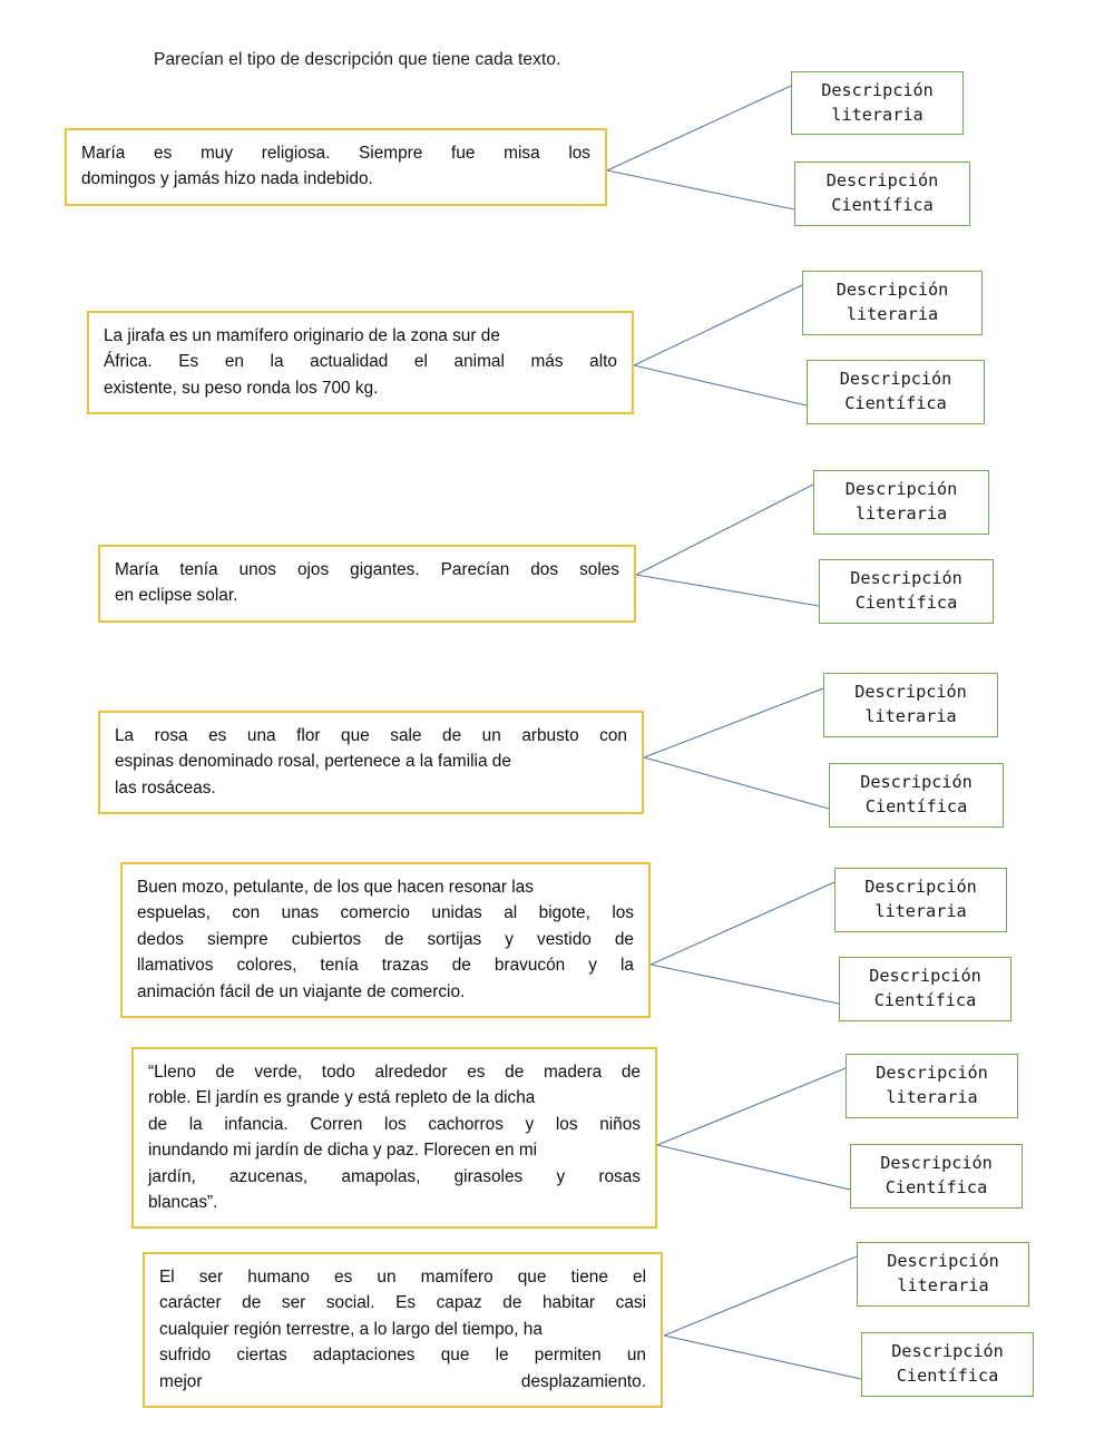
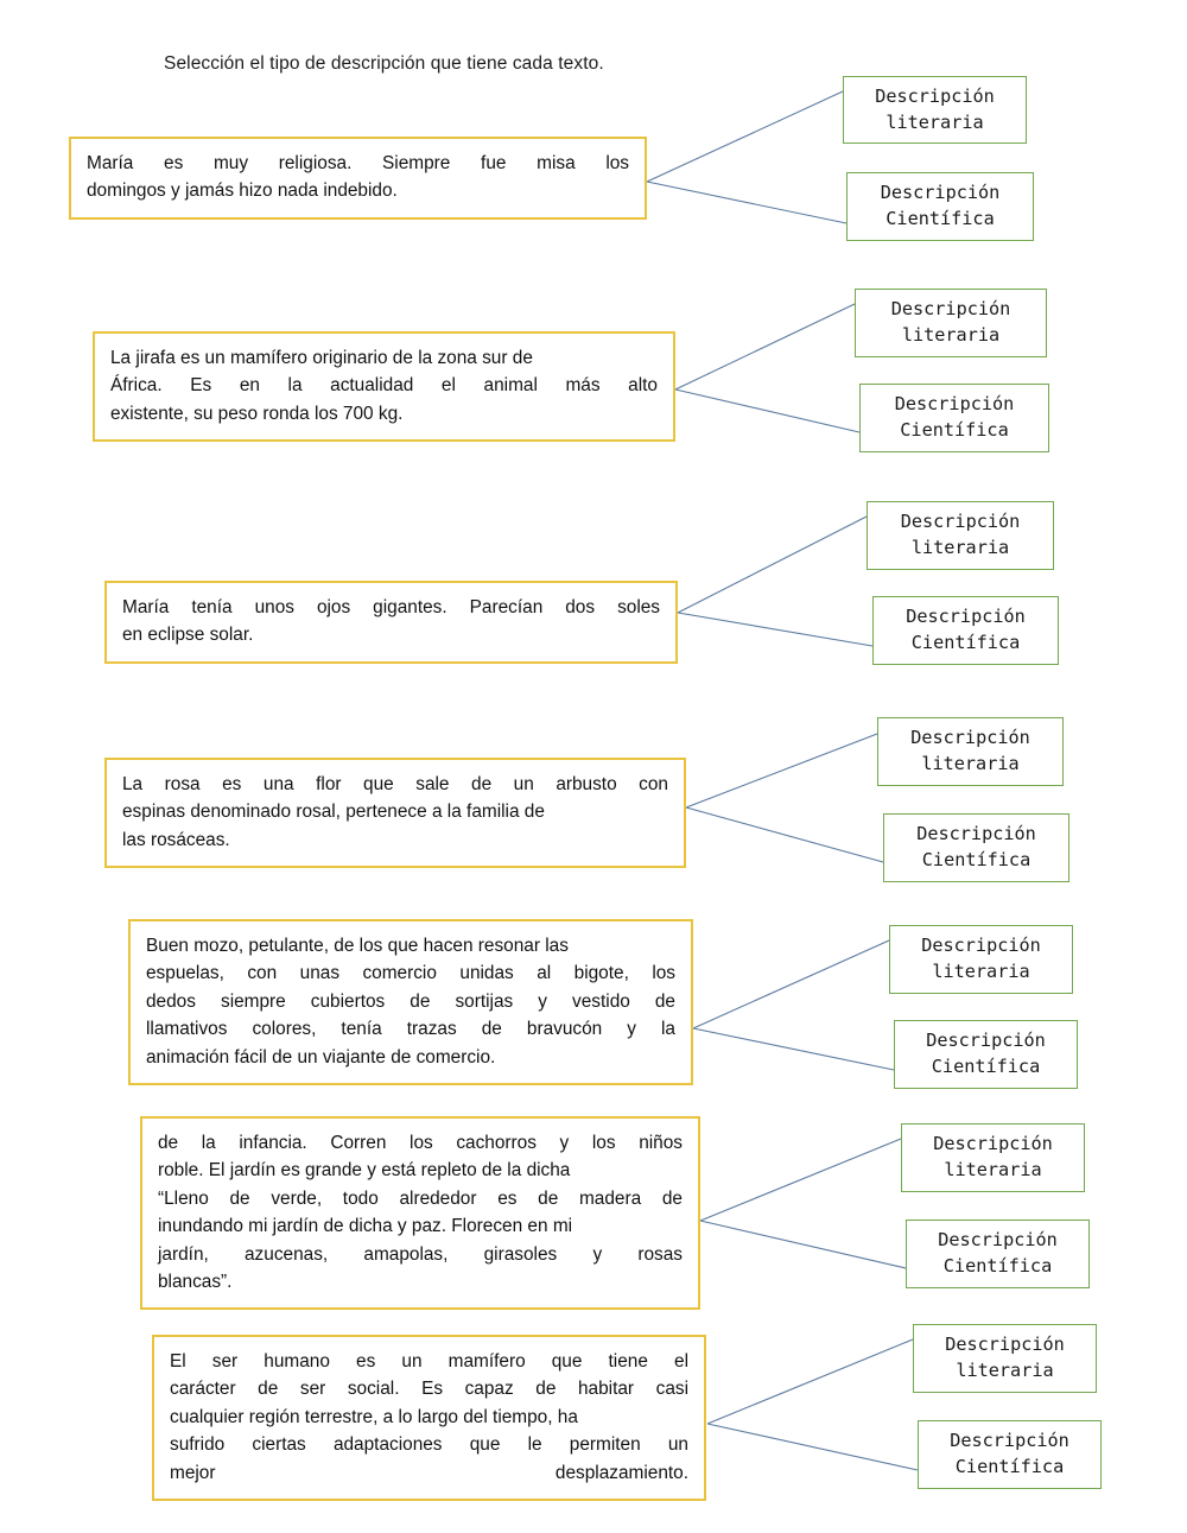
- Parecían el tipo de descripción que tiene cada texto.
+ Selección el tipo de descripción que tiene cada texto.
  María es muy religiosa. Siempre fue misa los
  domingos y jamás hizo nada indebido.
  Descripción
  literaria
  Descripción
  Científica
  La jirafa es un mamífero originario de la zona sur de
  África. Es en la actualidad el animal más alto
  existente, su peso ronda los 700 kg.
  Descripción
  literaria
  Descripción
  Científica
  María tenía unos ojos gigantes. Parecían dos soles
  en eclipse solar.
  Descripción
  literaria
  Descripción
  Científica
  La rosa es una flor que sale de un arbusto con
  espinas denominado rosal, pertenece a la familia de
  las rosáceas.
  Descripción
  literaria
  Descripción
  Científica
  Buen mozo, petulante, de los que hacen resonar las
  espuelas, con unas comercio unidas al bigote, los
  dedos siempre cubiertos de sortijas y vestido de
  llamativos colores, tenía trazas de bravucón y la
  animación fácil de un viajante de comercio.
  Descripción
  literaria
  Descripción
  Científica
- “Lleno de verde, todo alrededor es de madera de
+ de la infancia. Corren los cachorros y los niños
  roble. El jardín es grande y está repleto de la dicha
- de la infancia. Corren los cachorros y los niños
+ “Lleno de verde, todo alrededor es de madera de
  inundando mi jardín de dicha y paz. Florecen en mi
  jardín, azucenas, amapolas, girasoles y rosas
  blancas”.
  Descripción
  literaria
  Descripción
  Científica
  El ser humano es un mamífero que tiene el
  carácter de ser social. Es capaz de habitar casi
  cualquier región terrestre, a lo largo del tiempo, ha
  sufrido ciertas adaptaciones que le permiten un
  mejor desplazamiento.
  Descripción
  literaria
  Descripción
  Científica
